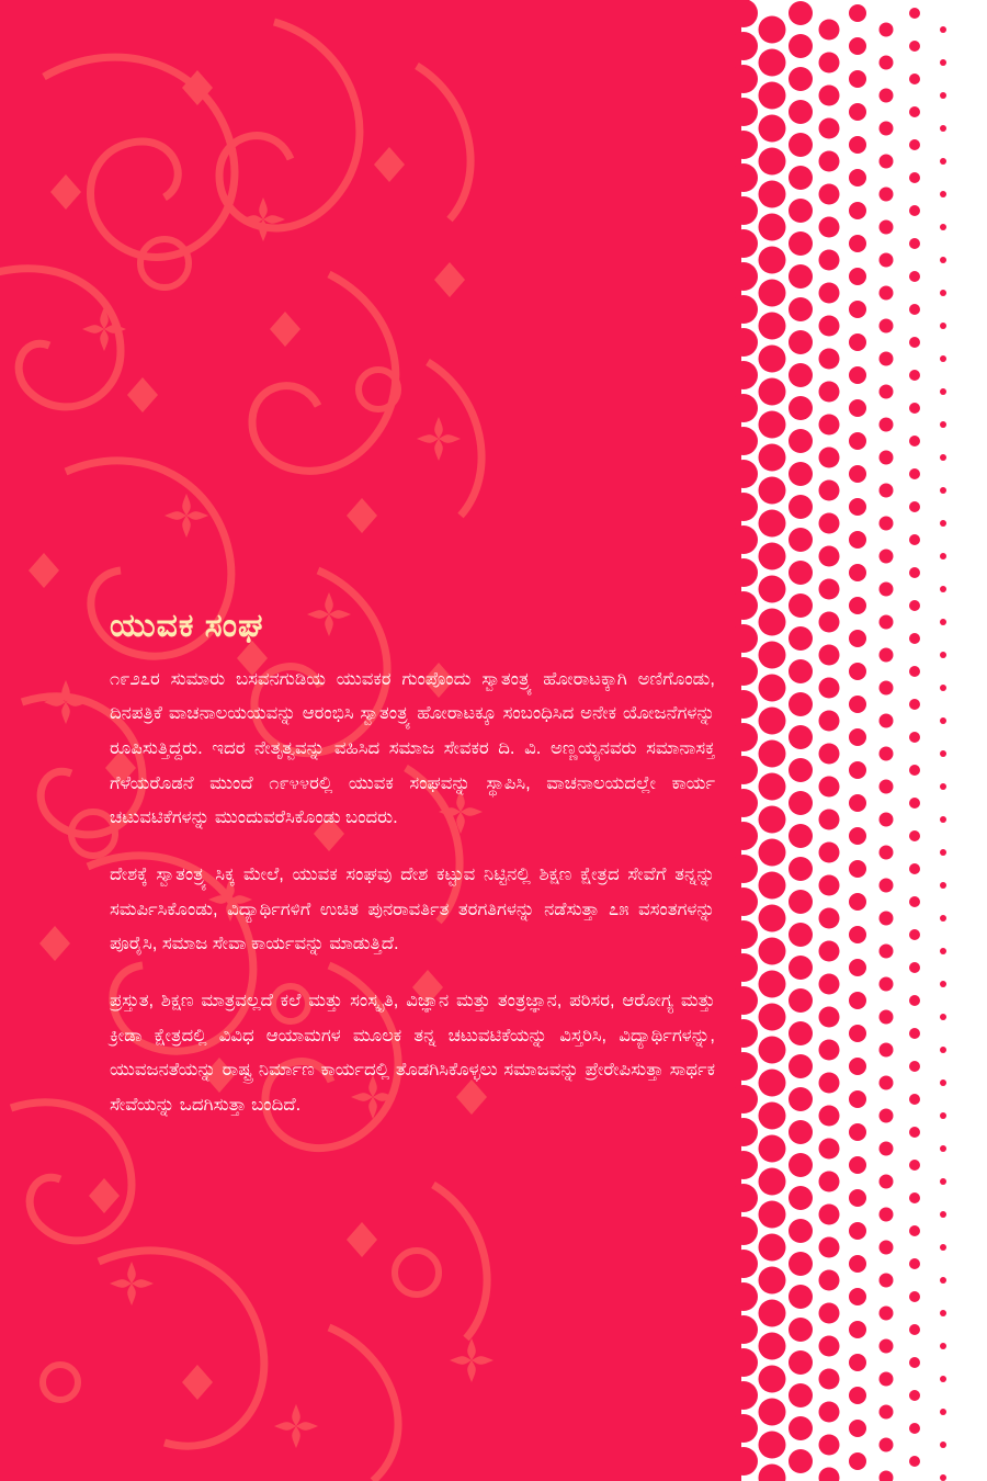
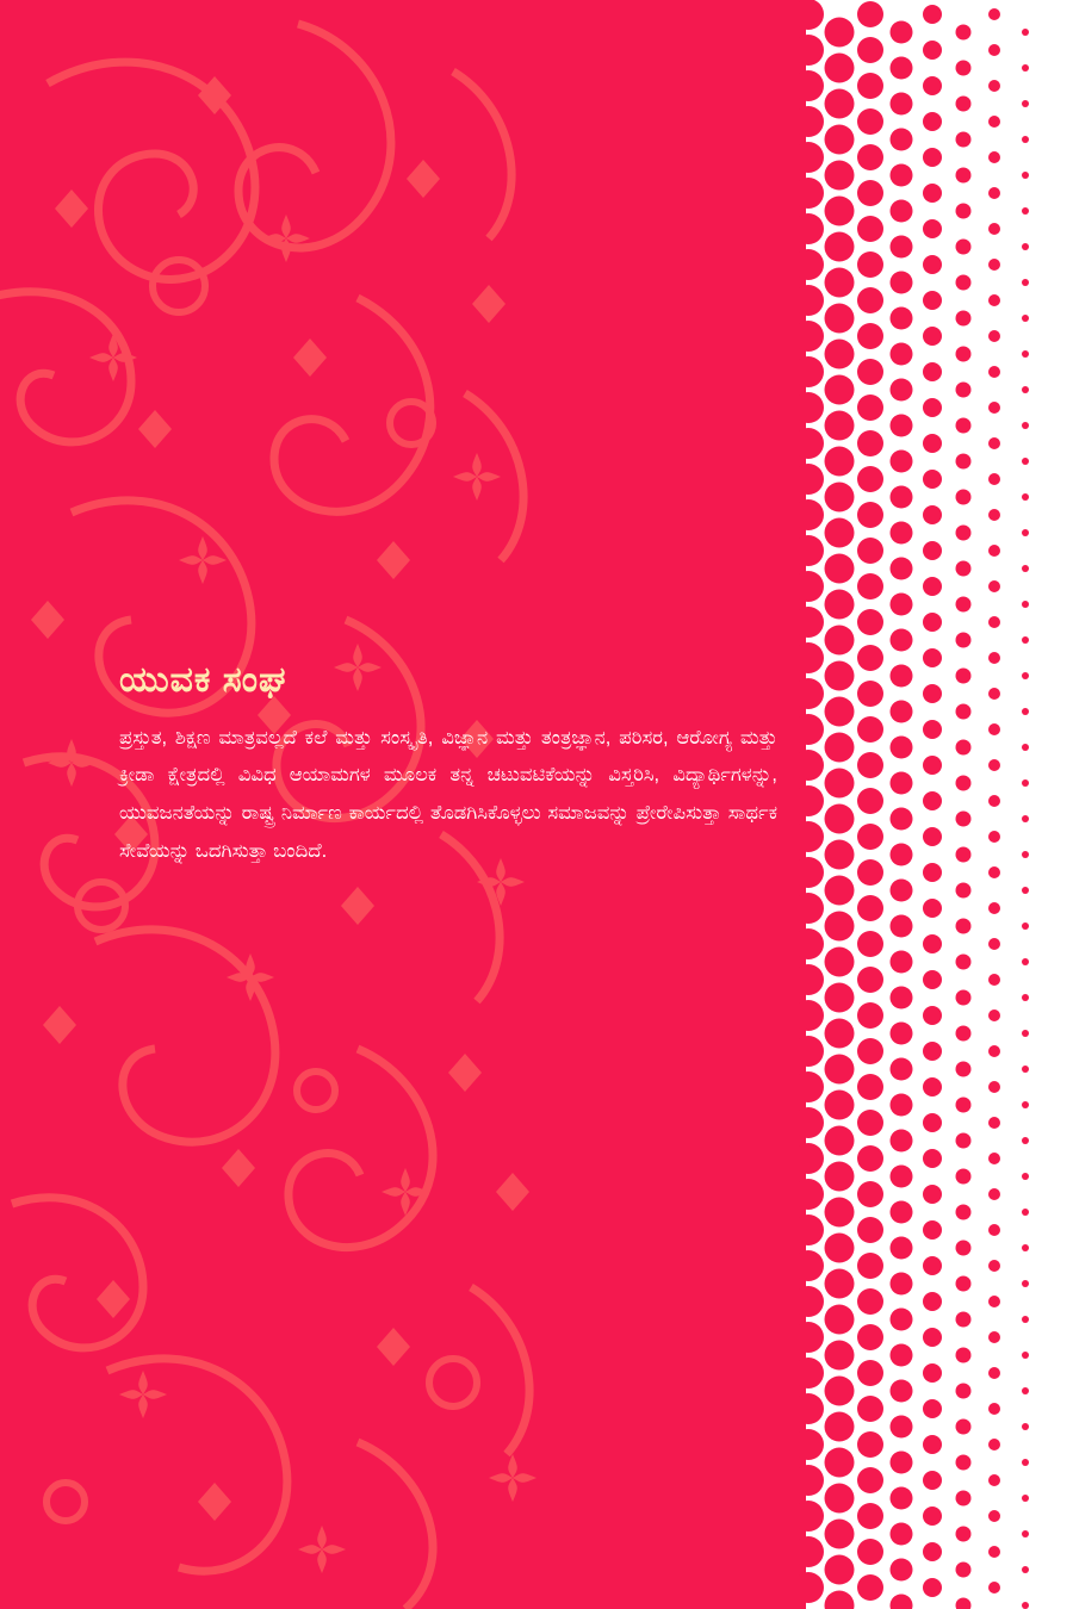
  ಯುವಕ ಸಂಘ
- ೧೯೨೭ರ ಸುಮಾರು ಬಸವನಗುಡಿಯ ಯುವಕರ ಗುಂಪೊಂದು ಸ್ವಾತಂತ್ರ್ಯ ಹೋರಾಟಕ್ಕಾಗಿ ಅಣಿಗೊಂಡು, ದಿನಪತ್ರಿಕೆ ವಾಚನಾಲಯಯವನ್ನು ಆರಂಭಿಸಿ ಸ್ವಾತಂತ್ರ್ಯ ಹೋರಾಟಕ್ಕೂ ಸಂಬಂಧಿಸಿದ ಅನೇಕ ಯೋಜನೆಗಳನ್ನು ರೂಪಿಸುತ್ತಿದ್ದರು. ಇದರ ನೇತೃತ್ವವನ್ನು ವಹಿಸಿದ ಸಮಾಜ ಸೇವಕರ ದಿ. ವಿ. ಅಣ್ಣಯ್ಯನವರು ಸಮಾನಾಸಕ್ತ ಗೆಳೆಯರೊಡನೆ ಮುಂದೆ ೧೯೪೪ರಲ್ಲಿ ಯುವಕ ಸಂಘವನ್ನು ಸ್ಥಾಪಿಸಿ, ವಾಚನಾಲಯದಲ್ಲೇ ಕಾರ್ಯ ಚಟುವಟಿಕೆಗಳನ್ನು ಮುಂದುವರೆಸಿಕೊಂಡು ಬಂದರು.
- ದೇಶಕ್ಕೆ ಸ್ವಾತಂತ್ರ್ಯ ಸಿಕ್ಕ ಮೇಲೆ, ಯುವಕ ಸಂಘವು ದೇಶ ಕಟ್ಟುವ ನಿಟ್ಟಿನಲ್ಲಿ ಶಿಕ್ಷಣ ಕ್ಷೇತ್ರದ ಸೇವೆಗೆ ತನ್ನನ್ನು ಸಮರ್ಪಿಸಿಕೊಂಡು, ವಿದ್ಯಾರ್ಥಿಗಳಿಗೆ ಉಚಿತ ಪುನರಾವರ್ತಿತ ತರಗತಿಗಳನ್ನು ನಡೆಸುತ್ತಾ ೭೫ ವಸಂತಗಳನ್ನು ಪೂರೈಸಿ, ಸಮಾಜ ಸೇವಾ ಕಾರ್ಯವನ್ನು ಮಾಡುತ್ತಿದೆ.
  ಪ್ರಸ್ತುತ, ಶಿಕ್ಷಣ ಮಾತ್ರವಲ್ಲದೆ ಕಲೆ ಮತ್ತು ಸಂಸ್ಕೃತಿ, ವಿಜ್ಞಾನ ಮತ್ತು ತಂತ್ರಜ್ಞಾನ, ಪರಿಸರ, ಆರೋಗ್ಯ ಮತ್ತು ಕ್ರೀಡಾ ಕ್ಷೇತ್ರದಲ್ಲಿ ವಿವಿಧ ಆಯಾಮಗಳ ಮೂಲಕ ತನ್ನ ಚಟುವಟಿಕೆಯನ್ನು ವಿಸ್ತರಿಸಿ, ವಿದ್ಯಾರ್ಥಿಗಳನ್ನು, ಯುವಜನತೆಯನ್ನು ರಾಷ್ಟ್ರ ನಿರ್ಮಾಣ ಕಾರ್ಯದಲ್ಲಿ ತೊಡಗಿಸಿಕೊಳ್ಳಲು ಸಮಾಜವನ್ನು ಪ್ರೇರೇಪಿಸುತ್ತಾ ಸಾರ್ಥಕ ಸೇವೆಯನ್ನು ಒದಗಿಸುತ್ತಾ ಬಂದಿದೆ.
